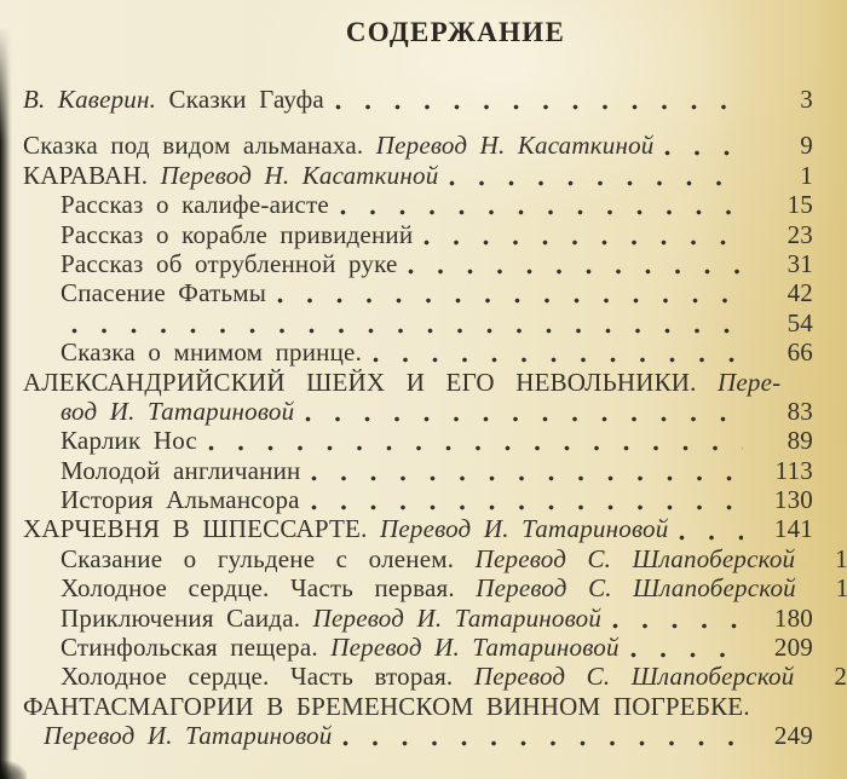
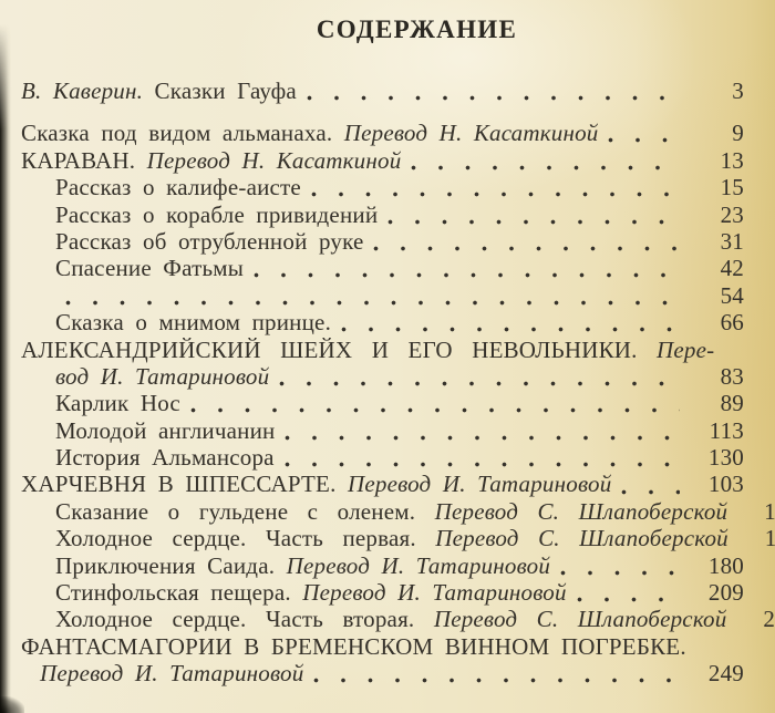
  СОДЕРЖАНИЕ
  В. Каверин. Сказки Гауфа
  3
  Сказка под видом альманаха. Перевод Н. Касаткиной
  9
  КАРАВАН. Перевод Н. Касаткиной
- 1
+ 13
  Рассказ о калифе-аисте
  15
  Рассказ о корабле привидений
  23
  Рассказ об отрубленной руке
  31
  Спасение Фатьмы
  42
  54
  Сказка о мнимом принце.
  66
  АЛЕКСАНДРИЙСКИЙ ШЕЙХ И ЕГО НЕВОЛЬНИКИ. Пере-
  вод И. Татариновой
  83
  Карлик Нос
  89
  Молодой англичанин
  113
  История Альмансора
  130
  ХАРЧЕВНЯ В ШПЕССАРТЕ. Перевод И. Татариновой
- 141
+ 103
  Сказание о гульдене с оленем. Перевод С. Шлапоберской
  Холодное сердце. Часть первая. Перевод С. Шлапоберской
  Приключения Саида. Перевод И. Татариновой
  180
  Стинфольская пещера. Перевод И. Татариновой
  209
  Холодное сердце. Часть вторая. Перевод С. Шлапоберской
  ФАНТАСМАГОРИИ В БРЕМЕНСКОМ ВИННОМ ПОГРЕБКЕ.
  Перевод И. Татариновой
  249
